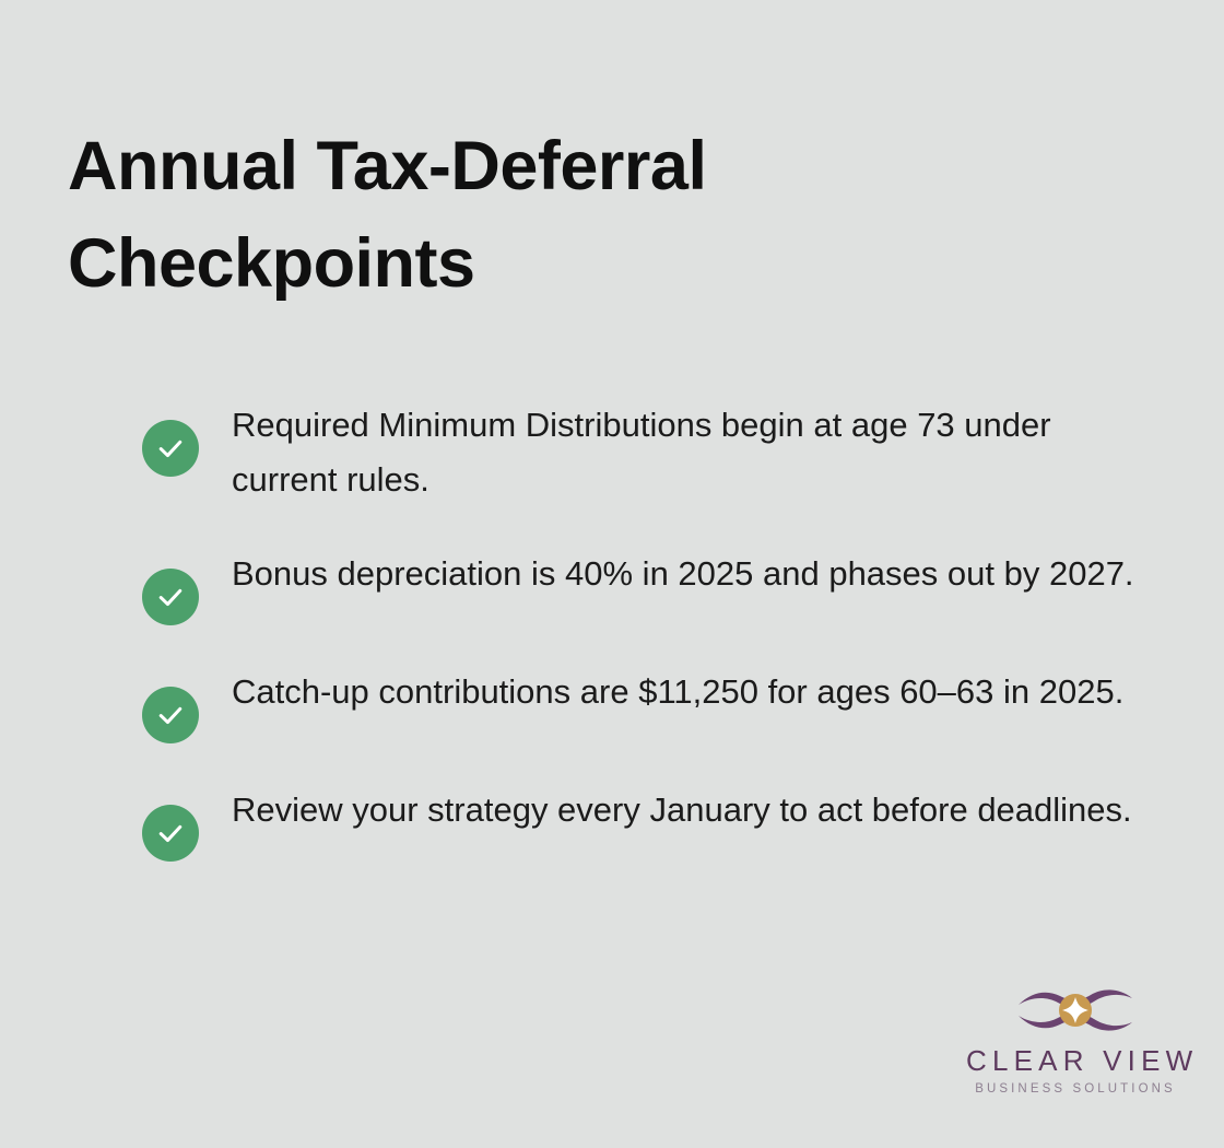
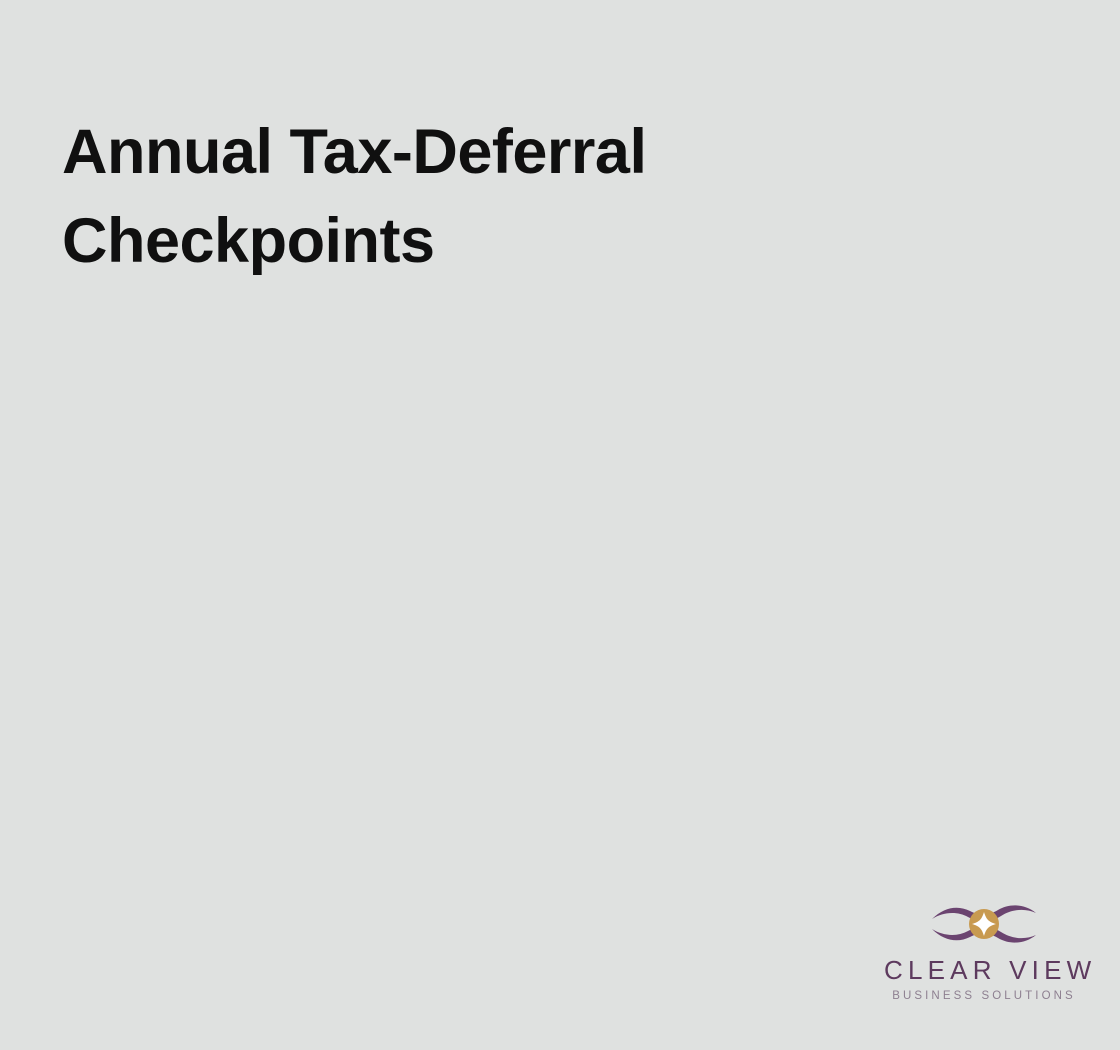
  Annual Tax-Deferral
  Checkpoints
- Required Minimum Distributions begin at age 73 under current rules.
- Bonus depreciation is 40% in 2025 and phases out by 2027.
- Catch-up contributions are $11,250 for ages 60–63 in 2025.
- Review your strategy every January to act before deadlines.
  CLEAR VIEW
  BUSINESS SOLUTIONS
